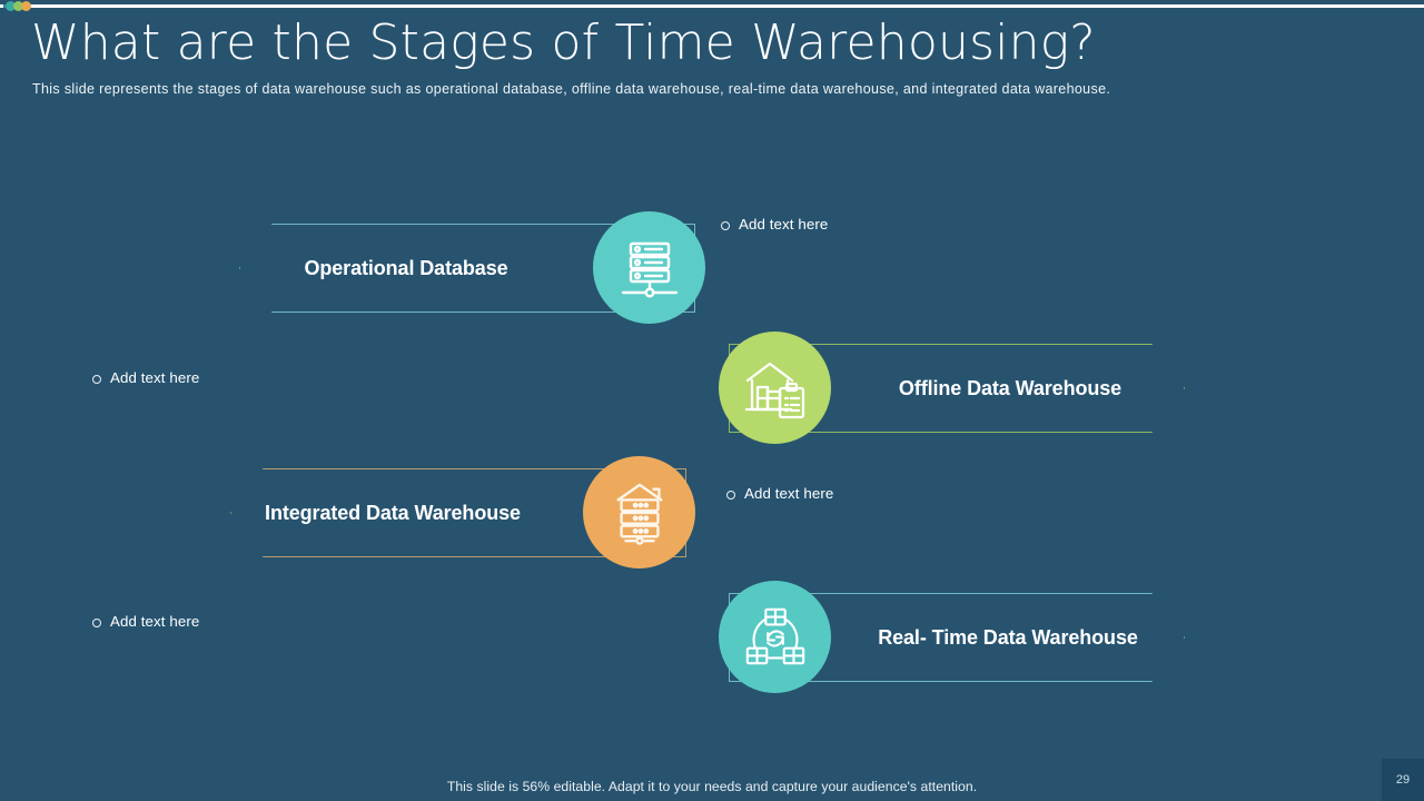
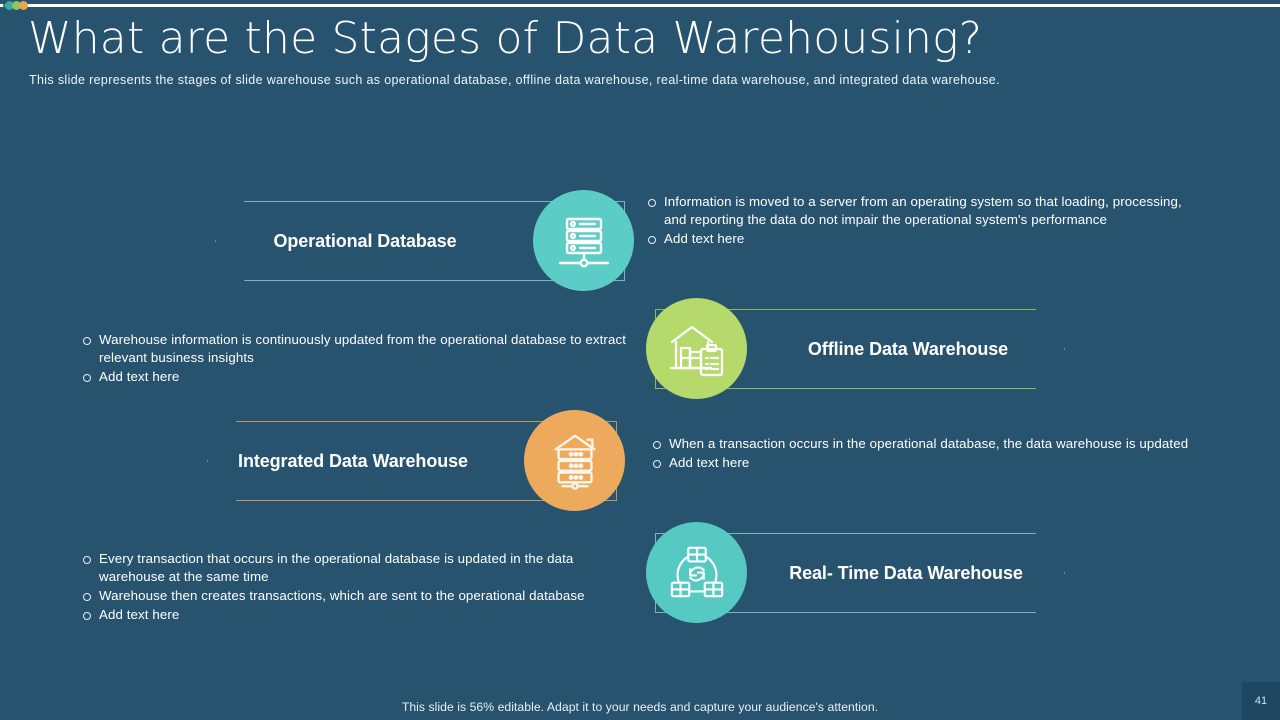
- What are the Stages of Time Warehousing?
+ What are the Stages of Data Warehousing?
- This slide represents the stages of data warehouse such as operational database, offline data warehouse, real-time data warehouse, and integrated data warehouse.
+ This slide represents the stages of slide warehouse such as operational database, offline data warehouse, real-time data warehouse, and integrated data warehouse.
  Operational Database
+ Information is moved to a server from an operating system so that loading, processing, and reporting the data do not impair the operational system's performance
  Add text here
  Offline Data Warehouse
+ Warehouse information is continuously updated from the operational database to extract relevant business insights
  Add text here
  Integrated Data Warehouse
+ When a transaction occurs in the operational database, the data warehouse is updated
  Add text here
  Real- Time Data Warehouse
+ Every transaction that occurs in the operational database is updated in the data warehouse at the same time
+ Warehouse then creates transactions, which are sent to the operational database
  Add text here
  This slide is 56% editable. Adapt it to your needs and capture your audience's attention.
- 29
+ 41
